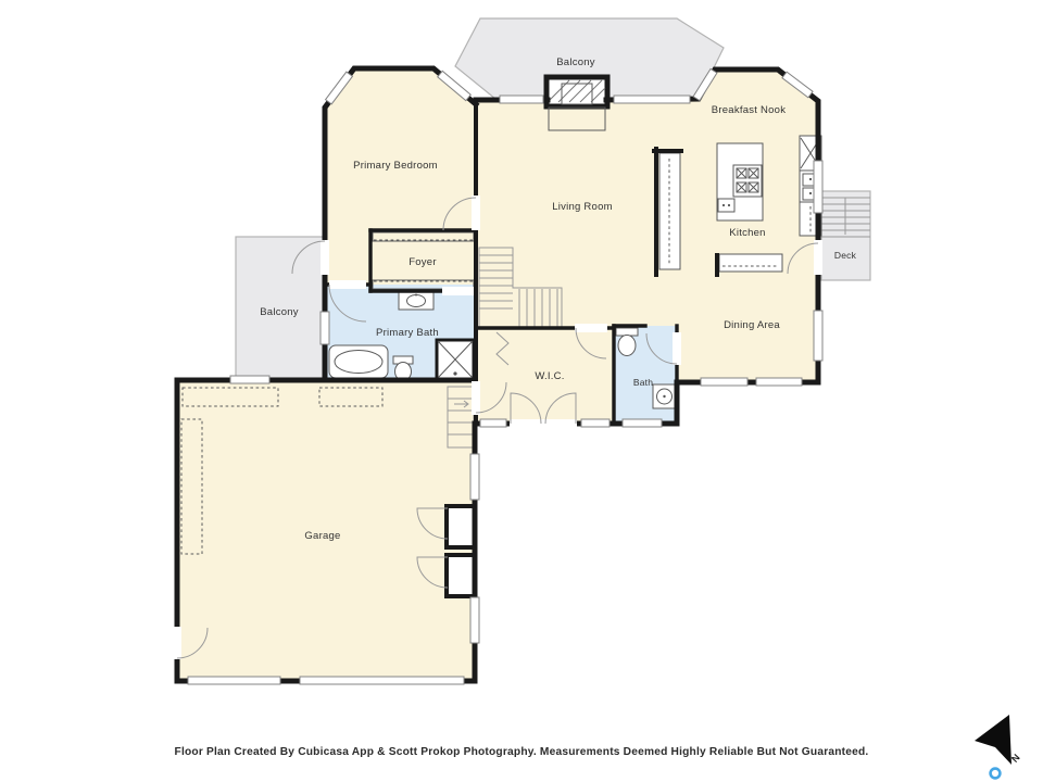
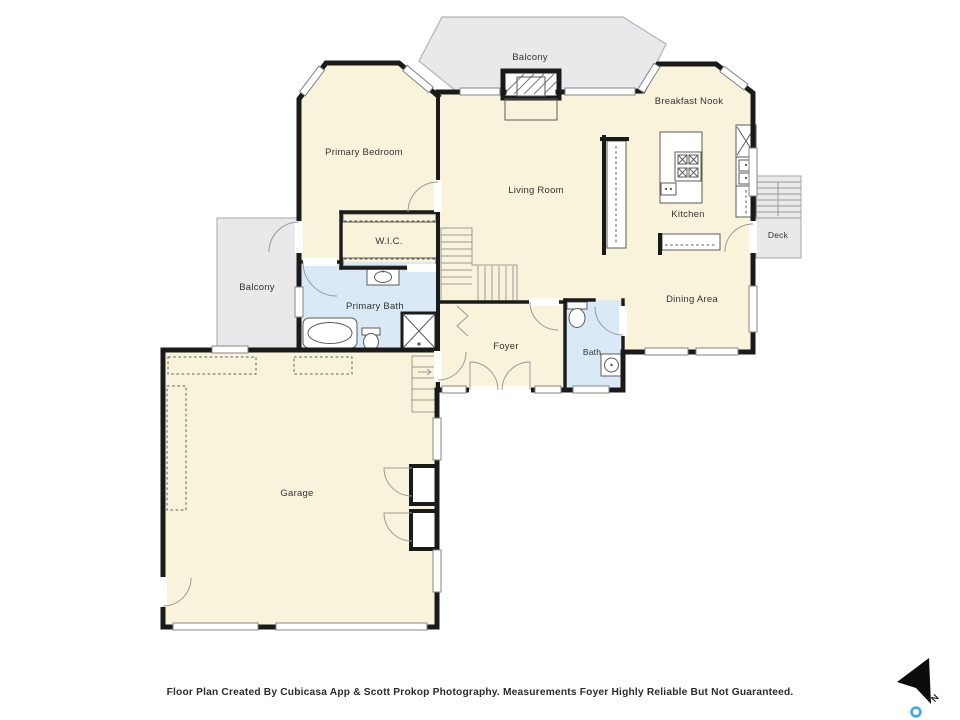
  Balcony
  Primary Bedroom
  Breakfast Nook
  Living Room
  Kitchen
  Deck
- Foyer
+ W.I.C.
  Balcony
  Primary Bath
- W.I.C.
+ Foyer
  Bath
  Dining Area
  Garage
- Floor Plan Created By Cubicasa App & Scott Prokop Photography. Measurements Deemed Highly Reliable But Not Guaranteed.
+ Floor Plan Created By Cubicasa App & Scott Prokop Photography. Measurements Foyer Highly Reliable But Not Guaranteed.
